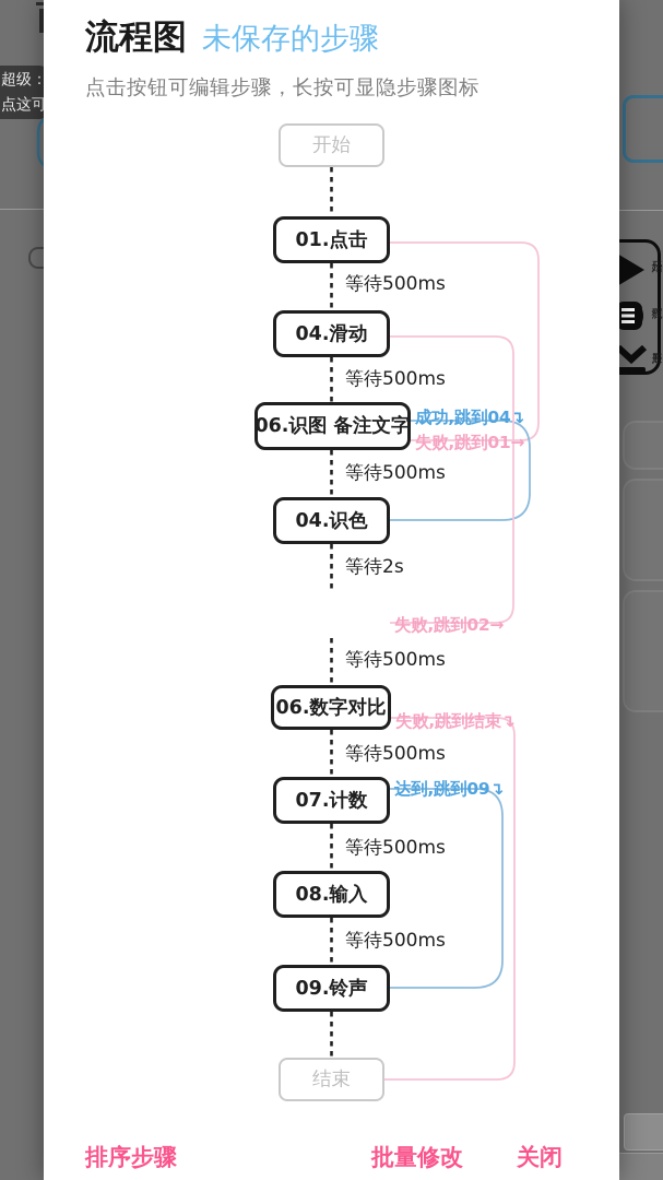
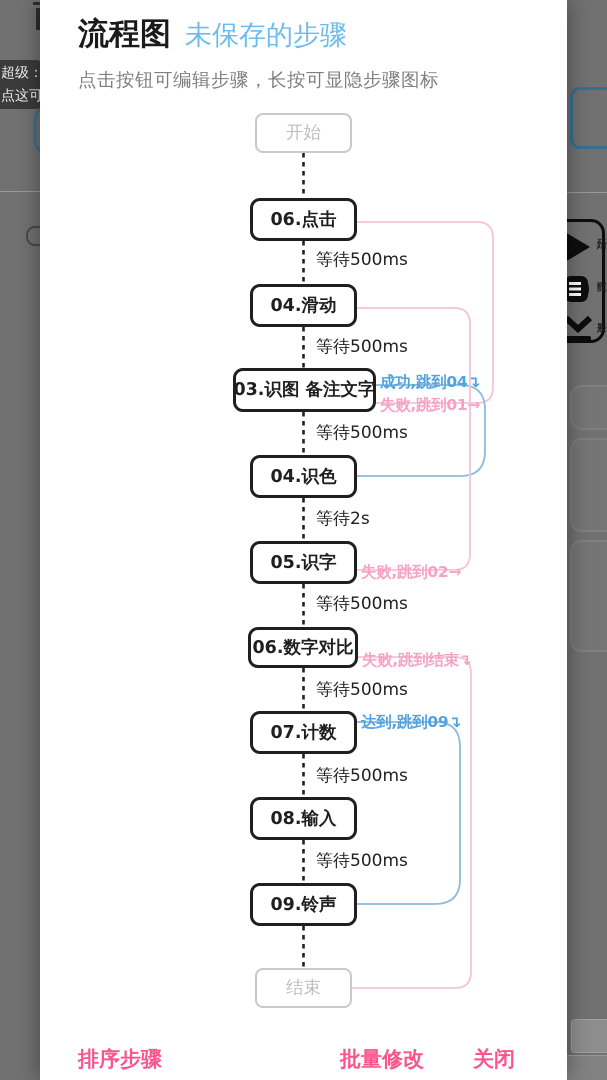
  超级：
  点这可
  流程图 未保存的步骤
  点击按钮可编辑步骤，长按可显隐步骤图标
  开始
- 01.点击
+ 06.点击
  04.滑动
- 06.识图 备注文字
+ 03.识图 备注文字
  04.识色
+ 05.识字
  06.数字对比
  07.计数
  08.输入
  09.铃声
  结束
  等待500ms
  等待500ms
  等待500ms
  等待2s
  等待500ms
  等待500ms
  等待500ms
  等待500ms
  成功,跳到04↴
  失败,跳到01→
  失败,跳到02→
  失败,跳到结束↴
  达到,跳到09↴
  排序步骤
  批量修改
  关闭
